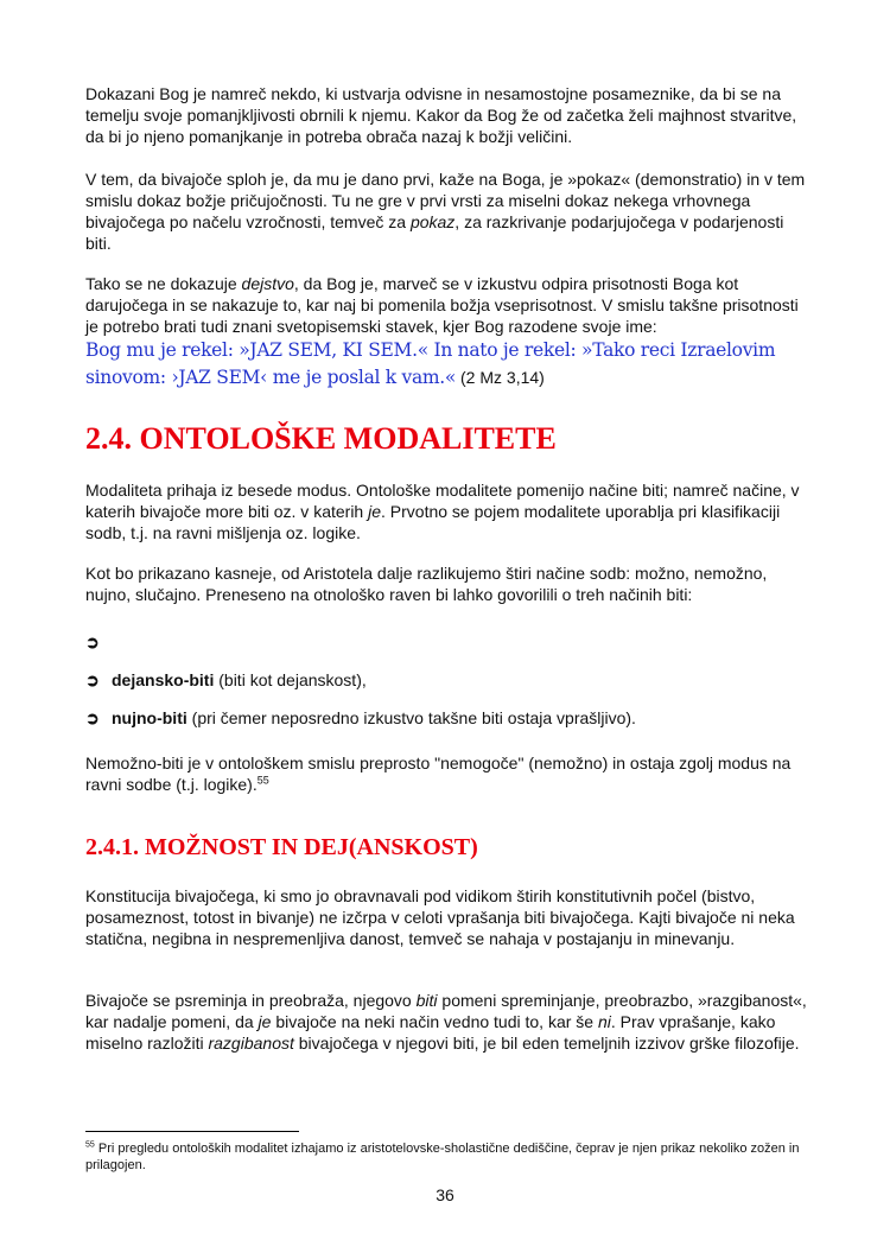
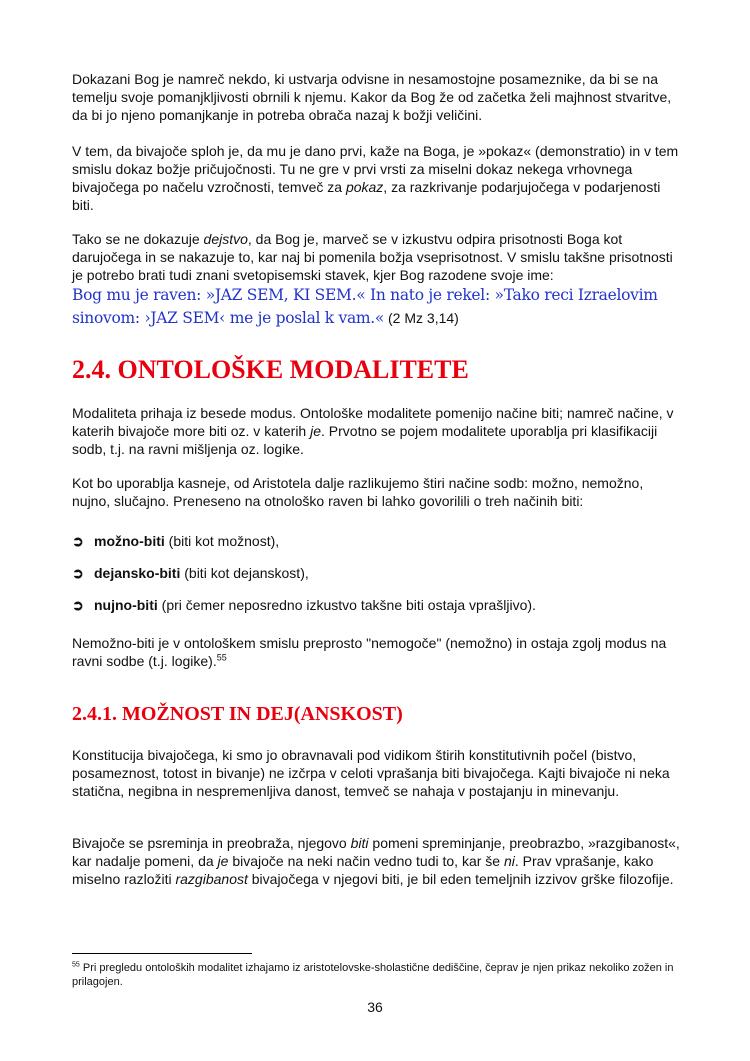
  Dokazani Bog je namreč nekdo, ki ustvarja odvisne in nesamostojne posameznike, da bi se na temelju svoje pomanjkljivosti obrnili k njemu. Kakor da Bog že od začetka želi majhnost stvaritve, da bi jo njeno pomanjkanje in potreba obrača nazaj k božji veličini.
  V tem, da bivajoče sploh je, da mu je dano prvi, kaže na Boga, je »pokaz« (demonstratio) in v tem smislu dokaz božje pričujočnosti. Tu ne gre v prvi vrsti za miselni dokaz nekega vrhovnega bivajočega po načelu vzročnosti, temveč za pokaz, za razkrivanje podarjujočega v podarjenosti biti.
  Tako se ne dokazuje dejstvo, da Bog je, marveč se v izkustvu odpira prisotnosti Boga kot darujočega in se nakazuje to, kar naj bi pomenila božja vseprisotnost. V smislu takšne prisotnosti je potrebo brati tudi znani svetopisemski stavek, kjer Bog razodene svoje ime:
- Bog mu je rekel: »JAZ SEM, KI SEM.« In nato je rekel: »Tako reci Izraelovim sinovom: ›JAZ SEM‹ me je poslal k vam.« (2 Mz 3,14)
+ Bog mu je raven: »JAZ SEM, KI SEM.« In nato je rekel: »Tako reci Izraelovim sinovom: ›JAZ SEM‹ me je poslal k vam.« (2 Mz 3,14)
  2.4. ONTOLOŠKE MODALITETE
  Modaliteta prihaja iz besede modus. Ontološke modalitete pomenijo načine biti; namreč načine, v katerih bivajoče more biti oz. v katerih je. Prvotno se pojem modalitete uporablja pri klasifikaciji sodb, t.j. na ravni mišljenja oz. logike.
- Kot bo prikazano kasneje, od Aristotela dalje razlikujemo štiri načine sodb: možno, nemožno, nujno, slučajno. Preneseno na otnološko raven bi lahko govorilili o treh načinih biti:
+ Kot bo uporablja kasneje, od Aristotela dalje razlikujemo štiri načine sodb: možno, nemožno, nujno, slučajno. Preneseno na otnološko raven bi lahko govorilili o treh načinih biti:
  ➲
+ možno-biti (biti kot možnost),
  ➲
  dejansko-biti (biti kot dejanskost),
  ➲
  nujno-biti (pri čemer neposredno izkustvo takšne biti ostaja vprašljivo).
  Nemožno-biti je v ontološkem smislu preprosto "nemogoče" (nemožno) in ostaja zgolj modus na ravni sodbe (t.j. logike).55
  2.4.1. MOŽNOST IN DEJ(ANSKOST)
  Konstitucija bivajočega, ki smo jo obravnavali pod vidikom štirih konstitutivnih počel (bistvo, posameznost, totost in bivanje) ne izčrpa v celoti vprašanja biti bivajočega. Kajti bivajoče ni neka statična, negibna in nespremenljiva danost, temveč se nahaja v postajanju in minevanju.
  Bivajoče se psreminja in preobraža, njegovo biti pomeni spreminjanje, preobrazbo, »razgibanost«, kar nadalje pomeni, da je bivajoče na neki način vedno tudi to, kar še ni. Prav vprašanje, kako miselno razložiti razgibanost bivajočega v njegovi biti, je bil eden temeljnih izzivov grške filozofije.
  Pri pregledu ontoloških modalitet izhajamo iz aristotelovske-sholastične dediščine, čeprav je njen prikaz nekoliko zožen in prilagojen.
  36
